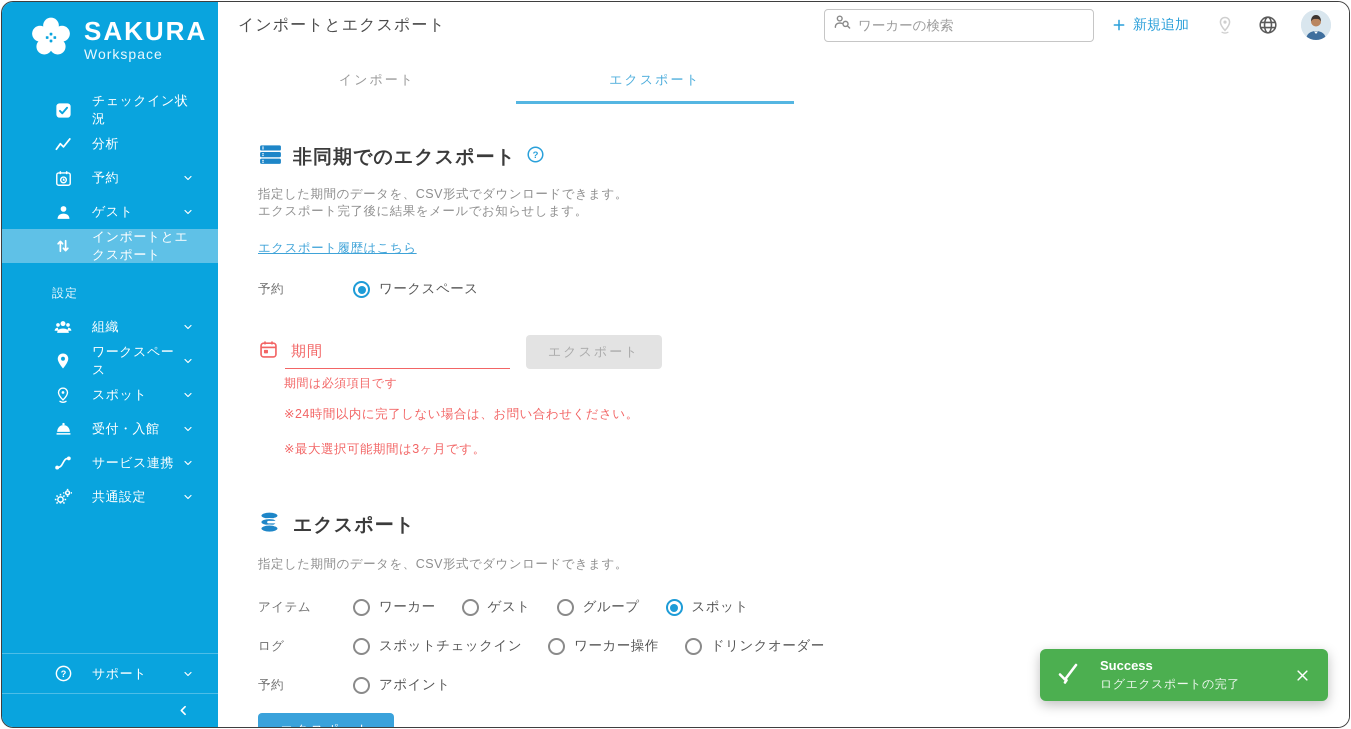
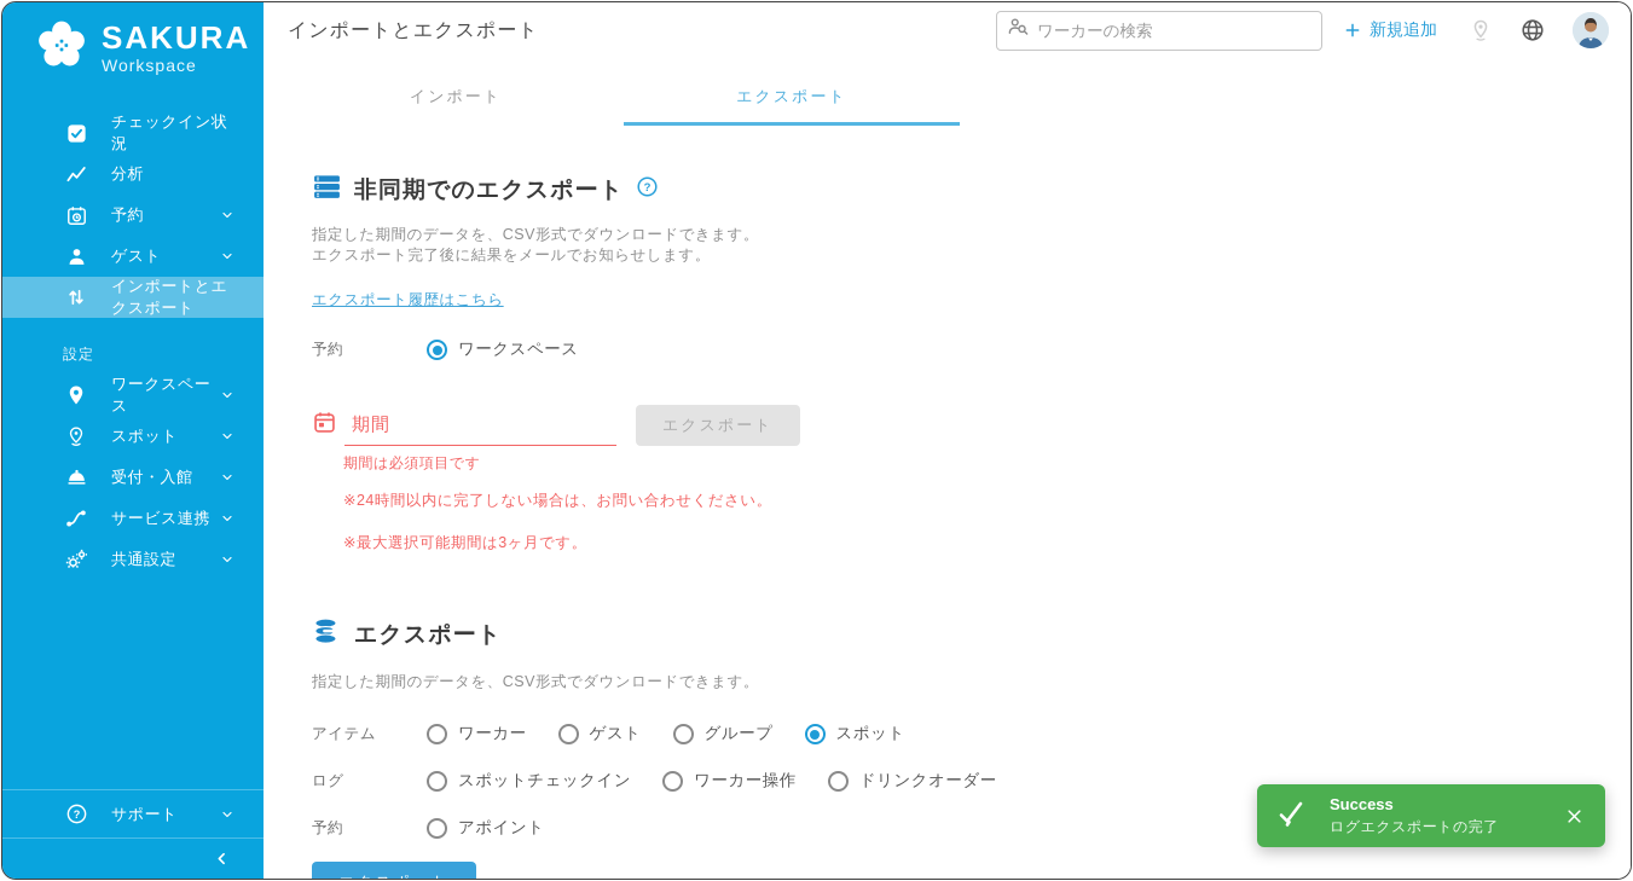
  SAKURA
  Workspace
  チェックイン状況
  分析
  予約
  ゲスト
  インポートとエクスポート
  設定
- 組織
  ワークスペース
  スポット
  受付・入館
  サービス連携
  共通設定
  ?
  サポート
  インポートとエクスポート
  ワーカーの検索
  新規追加
  インポート
  エクスポート
  非同期でのエクスポート
  ?
  指定した期間のデータを、CSV形式でダウンロードできます。
  エクスポート完了後に結果をメールでお知らせします。
  エクスポート履歴はこちら
  予約
  ワークスペース
  期間
  エクスポート
  期間は必須項目です
  ※24時間以内に完了しない場合は、お問い合わせください。
  ※最大選択可能期間は3ヶ月です。
  エクスポート
  指定した期間のデータを、CSV形式でダウンロードできます。
  アイテム
  ワーカー
  ゲスト
  グループ
  スポット
  ログ
  スポットチェックイン
  ワーカー操作
  ドリンクオーダー
  予約
  アポイント
  Success
  ログエクスポートの完了
